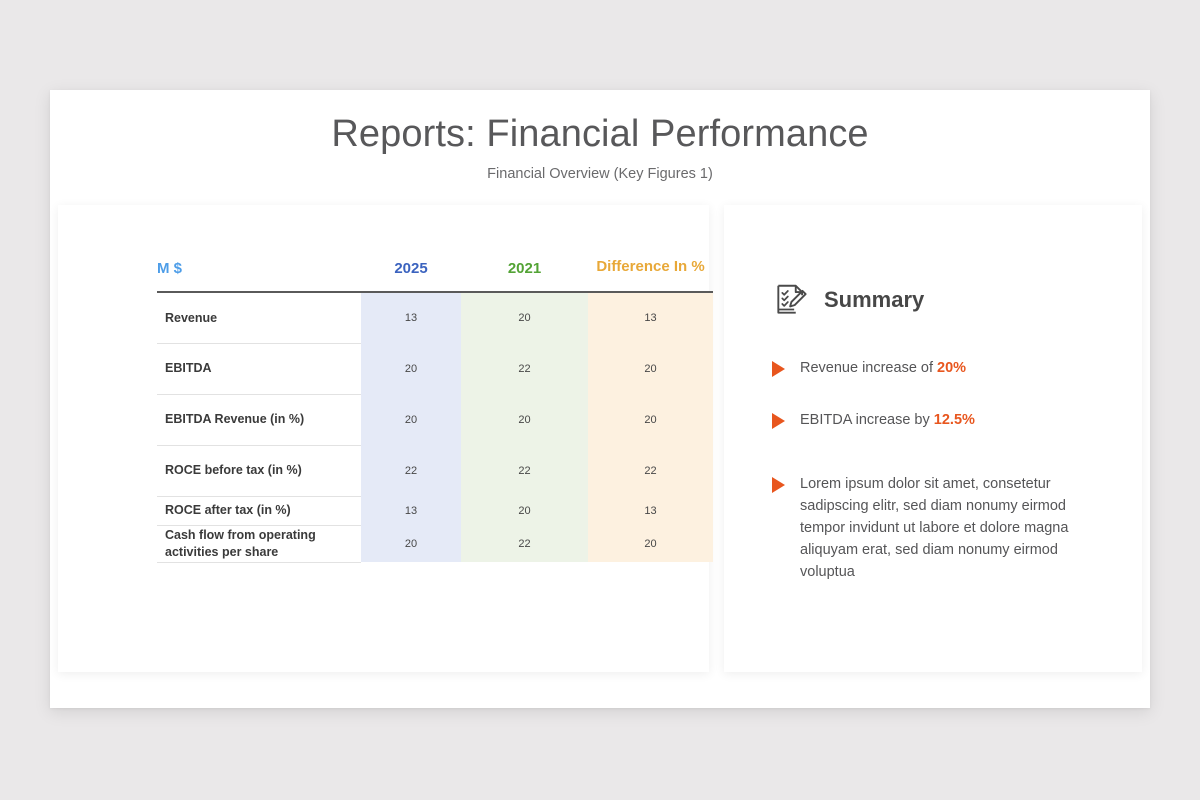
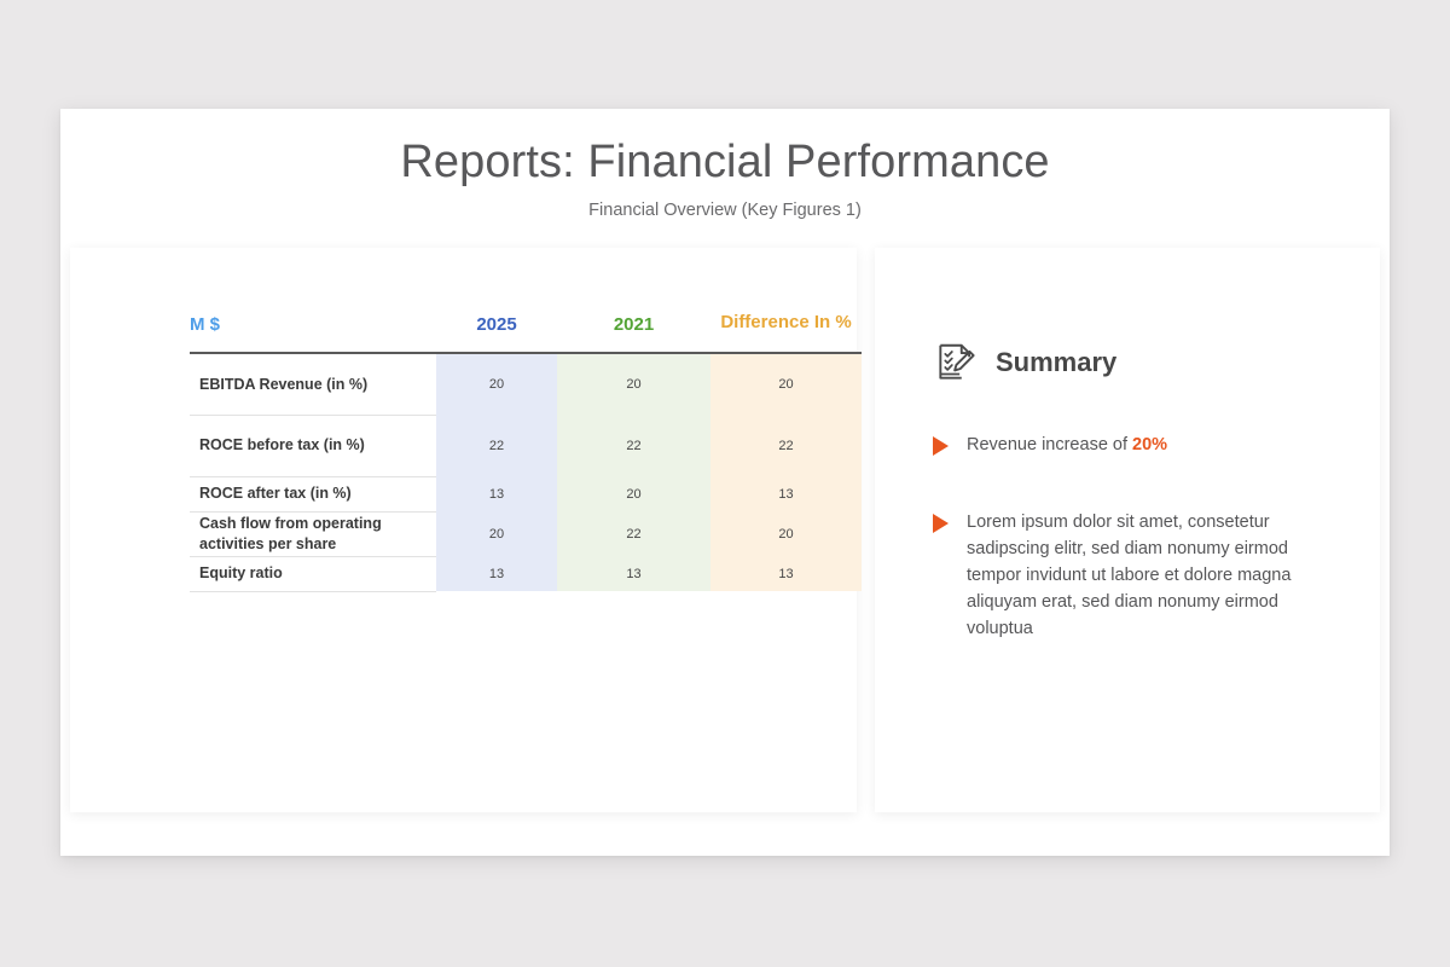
  Reports: Financial Performance
  Financial Overview (Key Figures 1)
  M $	2025	2021	Difference In %
- Revenue	13	20	13
- EBITDA	20	22	20
  EBITDA Revenue (in %)	20	20	20
  ROCE before tax (in %)	22	22	22
  ROCE after tax (in %)	13	20	13
  Cash flow from operating activities per share	20	22	20
+ Equity ratio	13	13	13
  Summary
  Revenue increase of 20%
- EBITDA increase by 12.5%
  Lorem ipsum dolor sit amet, consetetur sadipscing elitr, sed diam nonumy eirmod tempor invidunt ut labore et dolore magna aliquyam erat, sed diam nonumy eirmod voluptua
